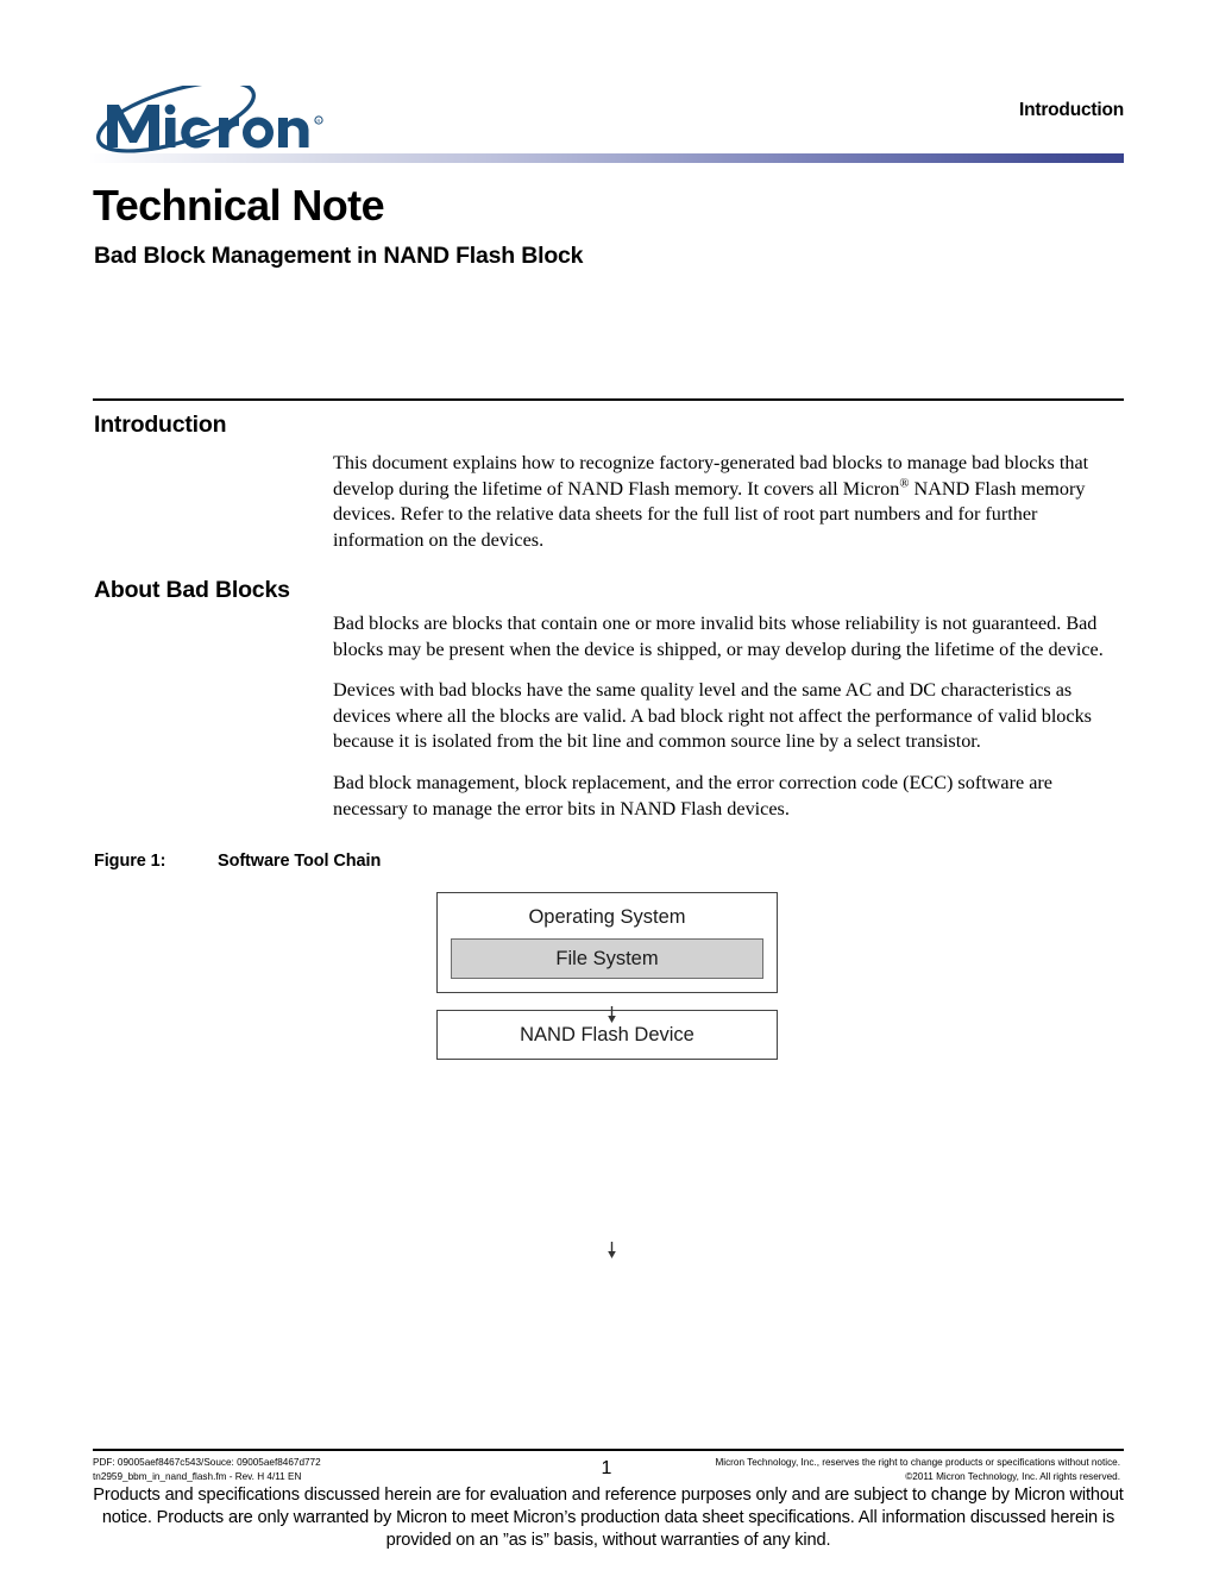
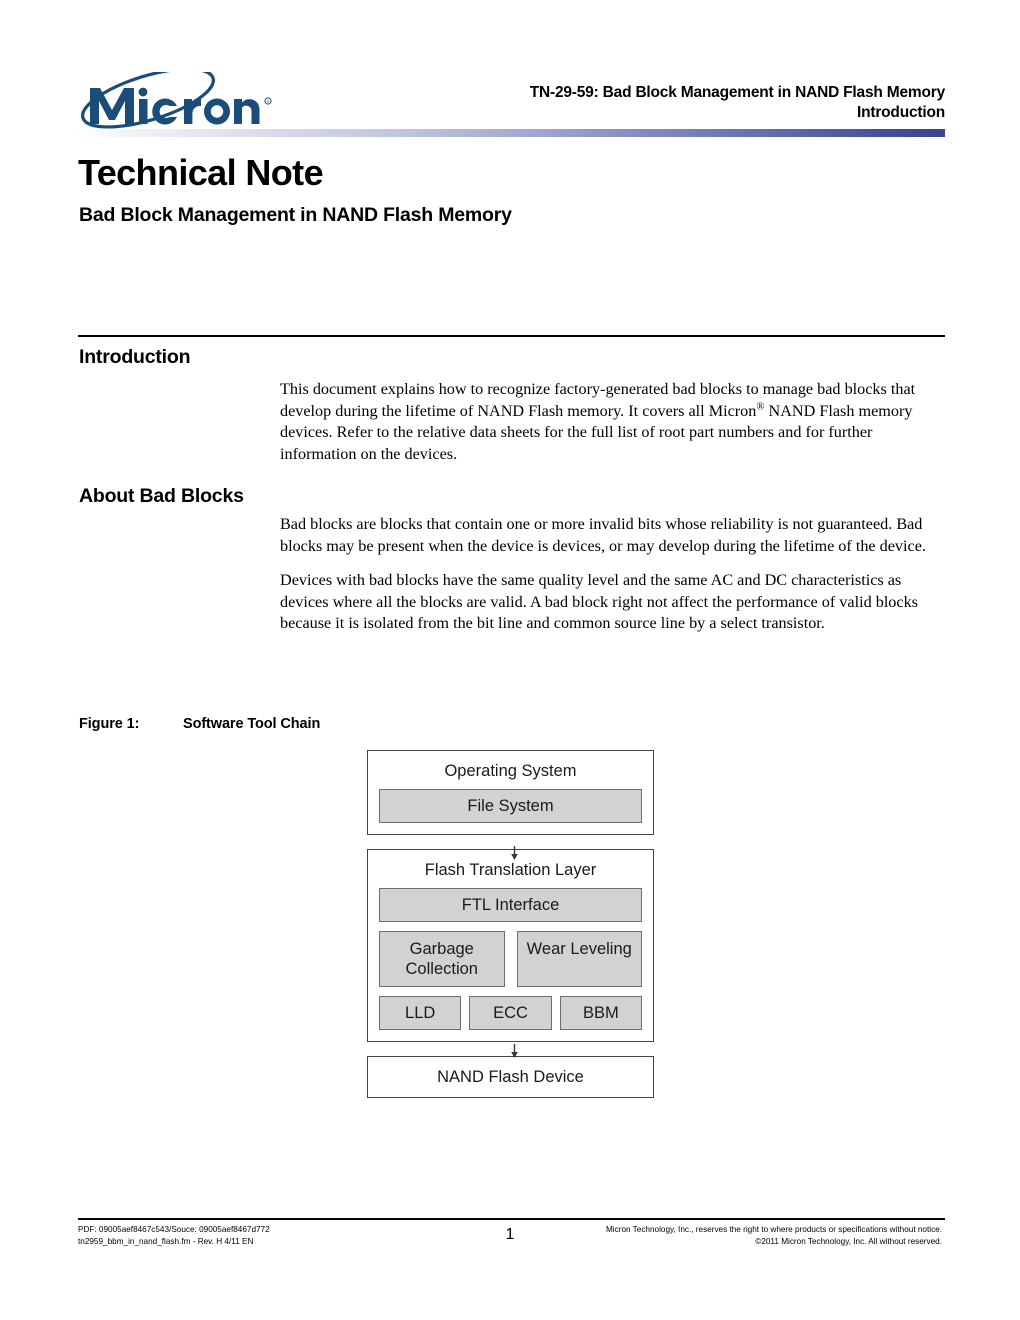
+ TN-29-59: Bad Block Management in NAND Flash Memory
  Introduction
  Technical Note
- Bad Block Management in NAND Flash Block
+ Bad Block Management in NAND Flash Memory
  Introduction
  This document explains how to recognize factory-generated bad blocks to manage bad blocks that develop during the lifetime of NAND Flash memory. It covers all Micron® NAND Flash memory devices. Refer to the relative data sheets for the full list of root part numbers and for further information on the devices.
  About Bad Blocks
- Bad blocks are blocks that contain one or more invalid bits whose reliability is not guaranteed. Bad blocks may be present when the device is shipped, or may develop during the lifetime of the device.
+ Bad blocks are blocks that contain one or more invalid bits whose reliability is not guaranteed. Bad blocks may be present when the device is devices, or may develop during the lifetime of the device.
  Devices with bad blocks have the same quality level and the same AC and DC characteristics as devices where all the blocks are valid. A bad block right not affect the performance of valid blocks because it is isolated from the bit line and common source line by a select transistor.
- Bad block management, block replacement, and the error correction code (ECC) software are necessary to manage the error bits in NAND Flash devices.
  Figure 1: Software Tool Chain
  Operating System
  File System
+ Flash Translation Layer
+ FTL Interface
+ Garbage Collection
+ Wear Leveling
+ LLD
+ ECC
+ BBM
  NAND Flash Device
  PDF: 09005aef8467c543/Souce: 09005aef8467d772
  tn2959_bbm_in_nand_flash.fm - Rev. H 4/11 EN
  1
- Micron Technology, Inc., reserves the right to change products or specifications without notice.
+ Micron Technology, Inc., reserves the right to where products or specifications without notice.
- ©2011 Micron Technology, Inc. All rights reserved.
+ ©2011 Micron Technology, Inc. All without reserved.
- Products and specifications discussed herein are for evaluation and reference purposes only and are subject to change by Micron without notice. Products are only warranted by Micron to meet Micron’s production data sheet specifications. All information discussed herein is provided on an ”as is” basis, without warranties of any kind.
